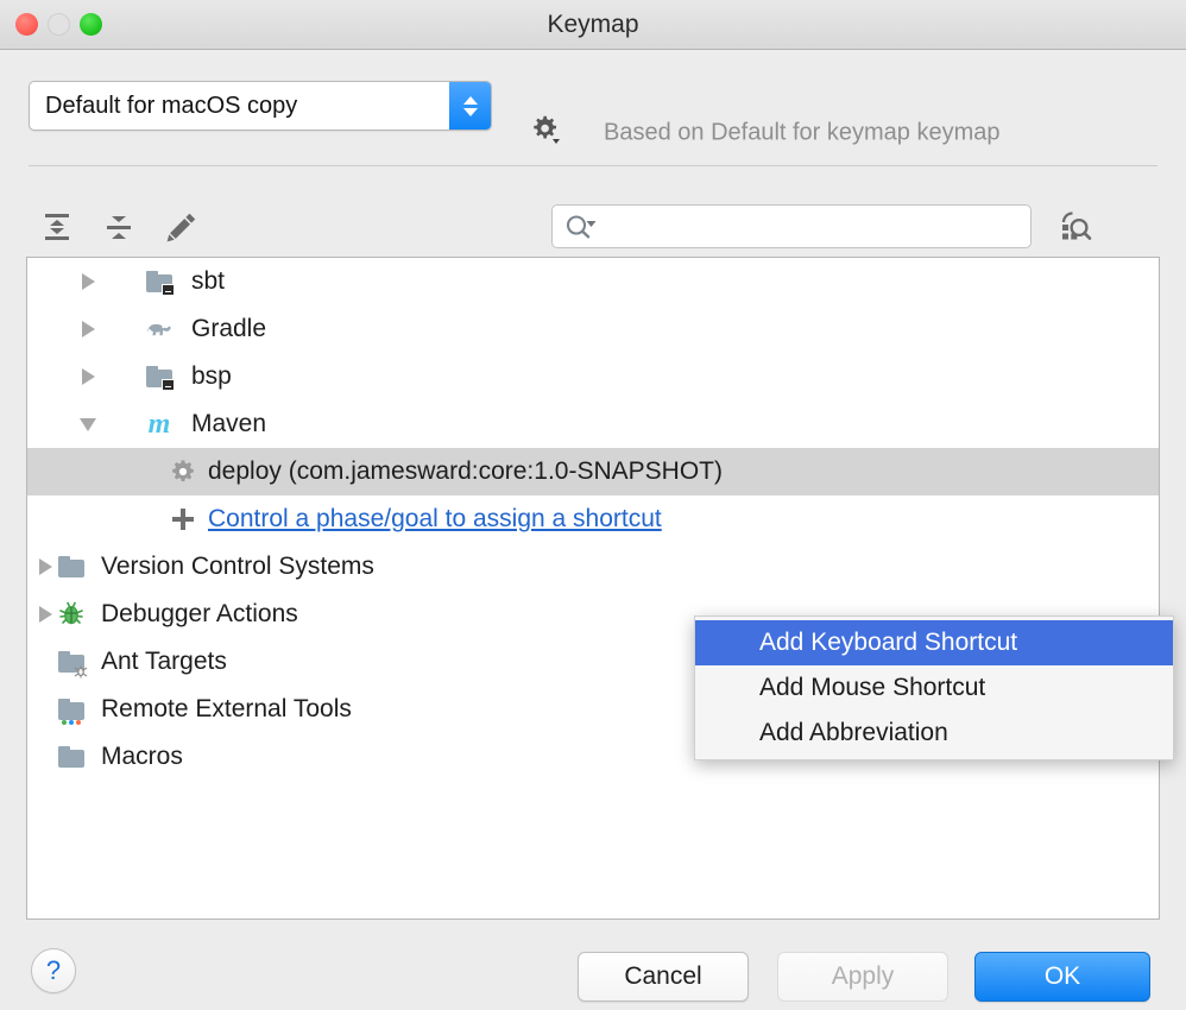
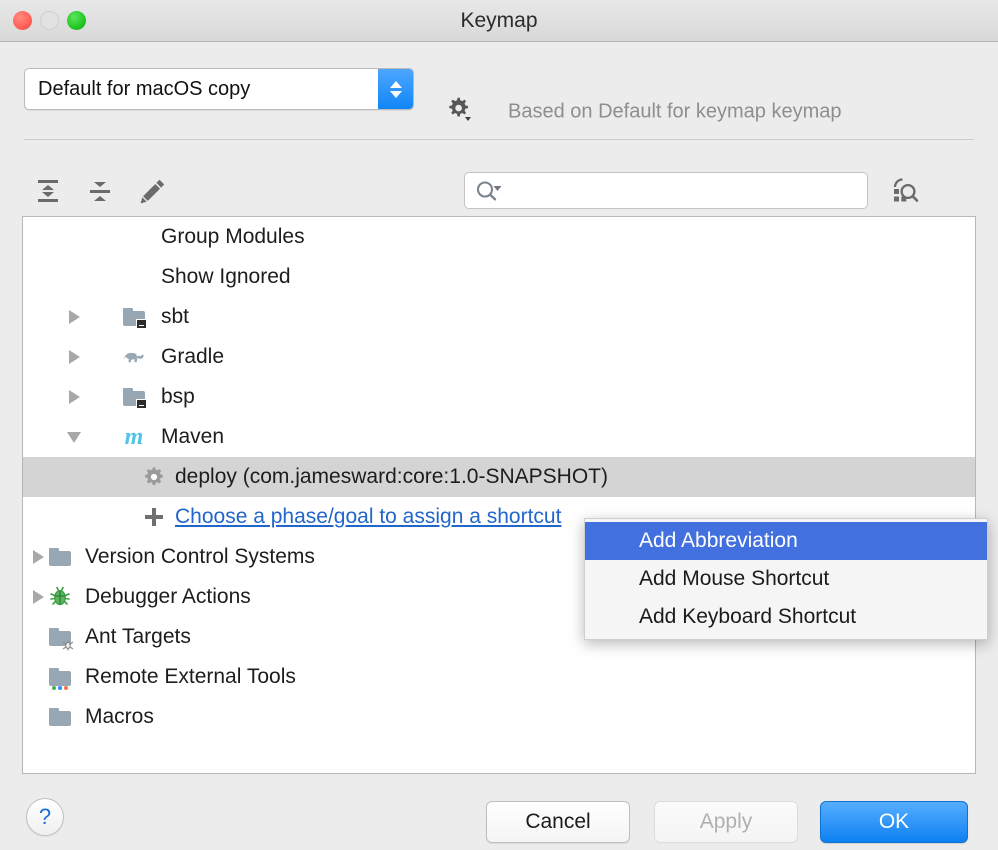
  Keymap
  Default for macOS copy
  Based on Default for keymap keymap
+ Group Modules
+ Show Ignored
  sbt
  Gradle
  bsp
  m
  Maven
  deploy (com.jamesward:core:1.0-SNAPSHOT)
- Control a phase/goal to assign a shortcut
+ Choose a phase/goal to assign a shortcut
  Version Control Systems
  Debugger Actions
  Ant Targets
  Remote External Tools
  Macros
- Add Keyboard Shortcut
+ Add Abbreviation
  Add Mouse Shortcut
- Add Abbreviation
+ Add Keyboard Shortcut
  ?
  Cancel
  Apply
  OK
